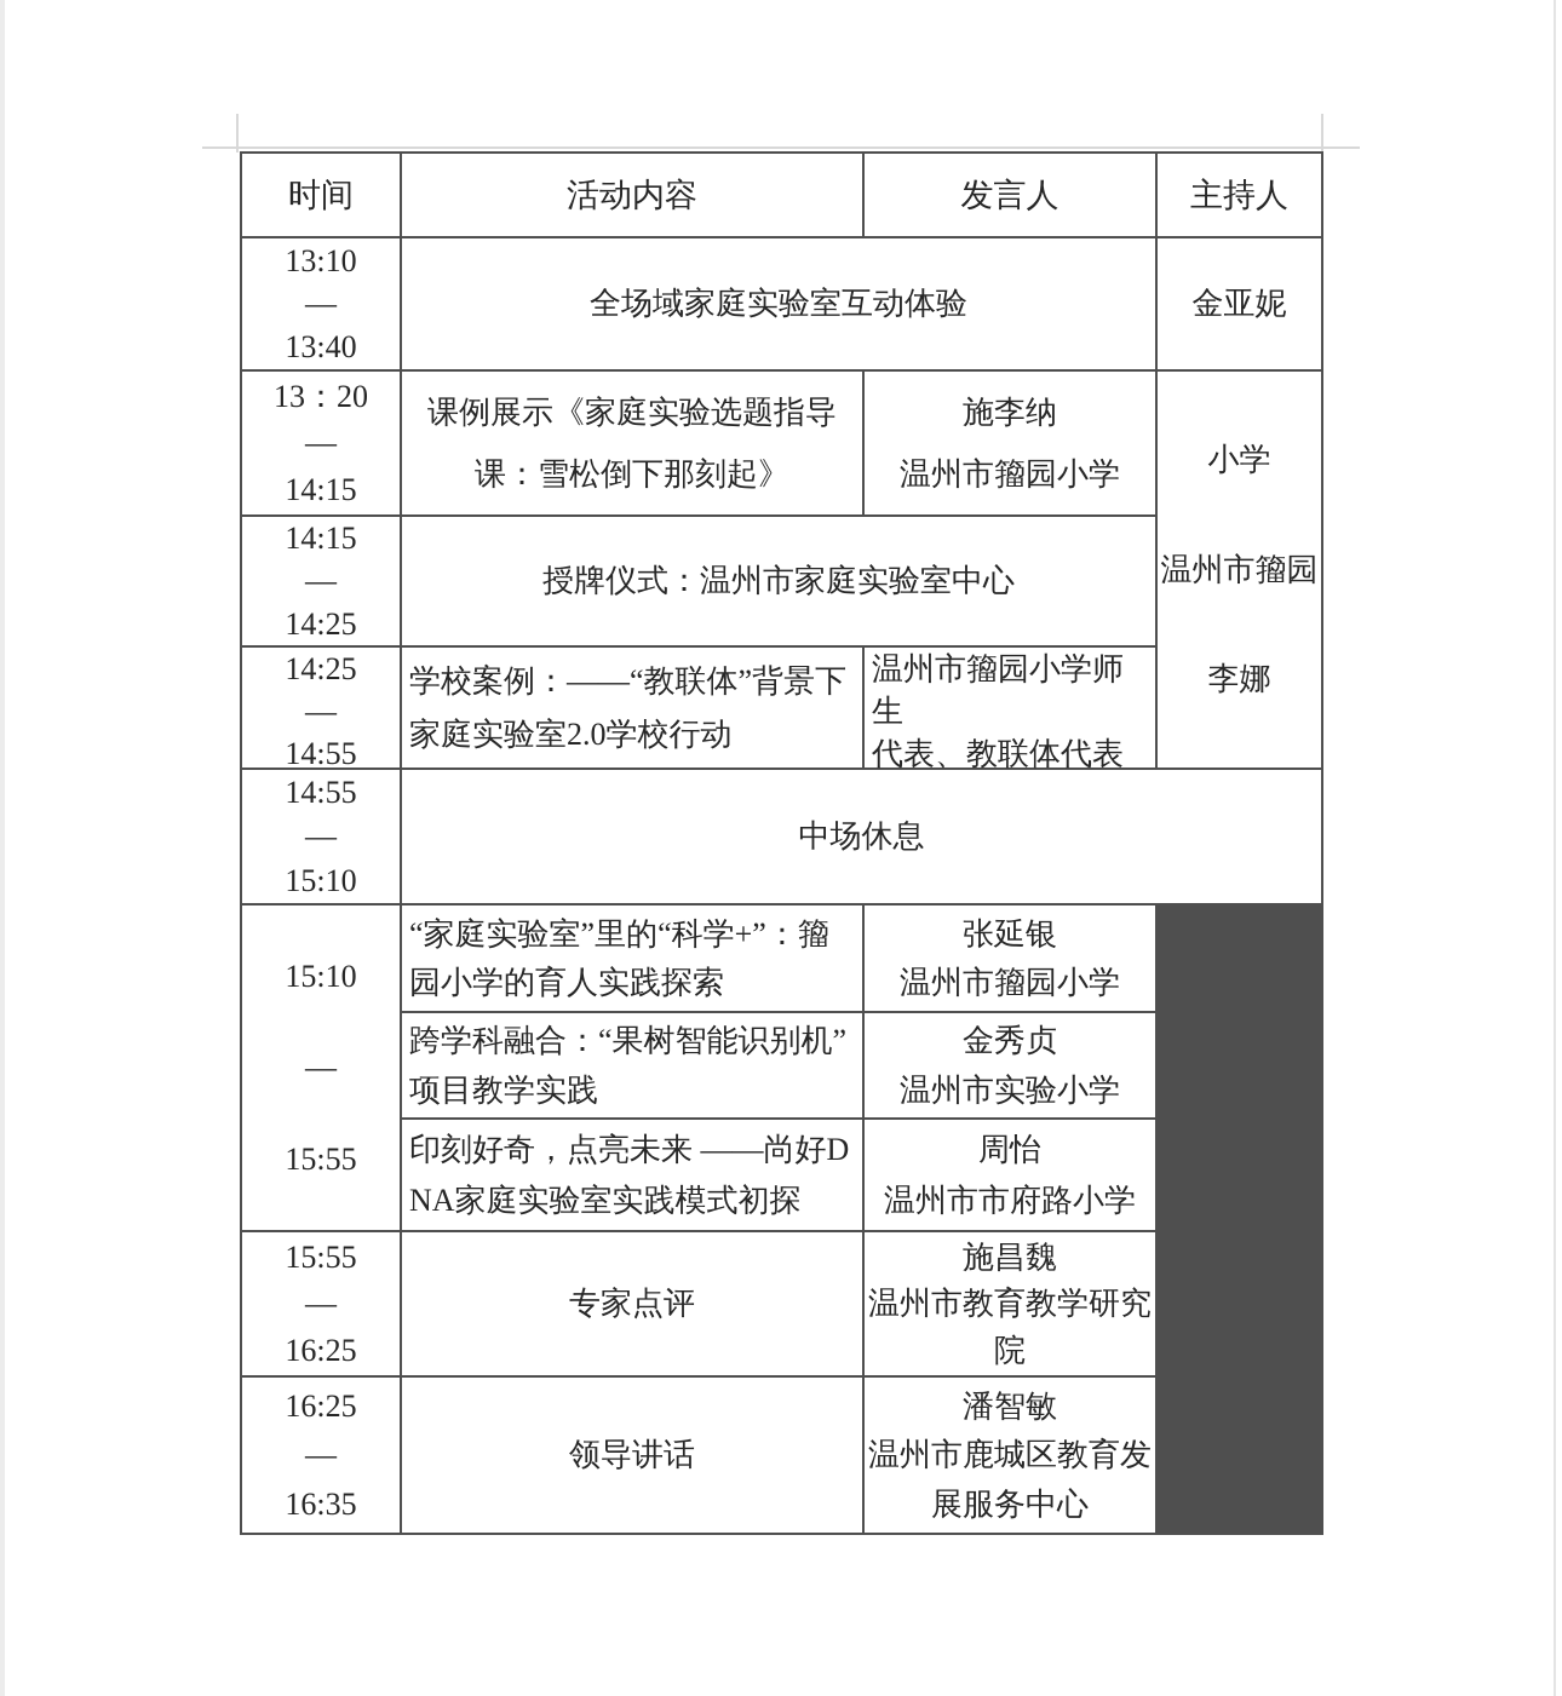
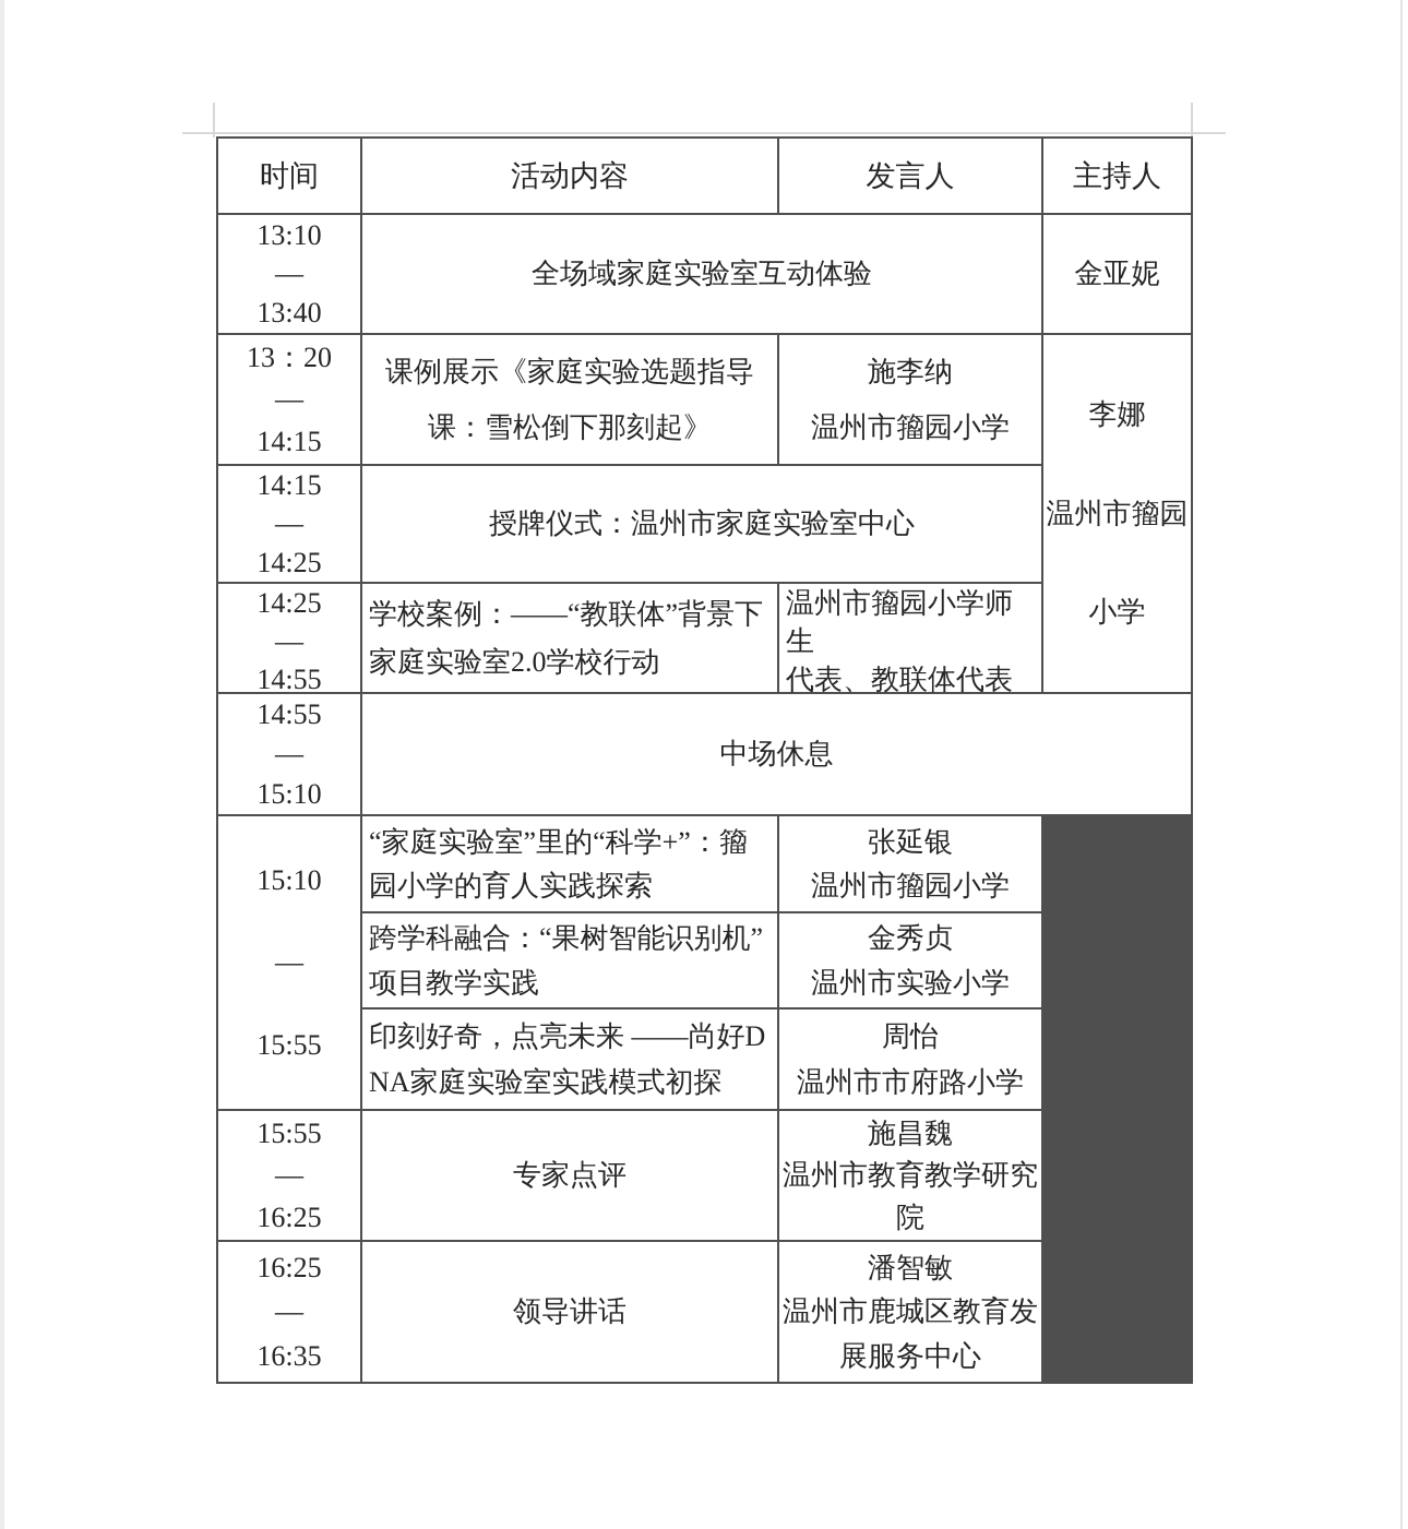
  时间
  活动内容
  发言人
  主持人
  13:10
  —
  13:40
  全场域家庭实验室互动体验
  金亚妮
  13：20
  —
  14:15
  课例展示《家庭实验选题指导
  课：雪松倒下那刻起》
  施李纳
  温州市籀园小学
- 小学
+ 李娜
  温州市籀园
- 李娜
+ 小学
  14:15
  —
  14:25
  授牌仪式：温州市家庭实验室中心
  14:25
  —
  14:55
  学校案例：——“教联体”背景下
  家庭实验室2.0学校行动
  温州市籀园小学师生
  代表、教联体代表
  14:55
  —
  15:10
  中场休息
  15:10
  —
  15:55
  “家庭实验室”里的“科学+”：籀
  园小学的育人实践探索
  张延银
  温州市籀园小学
  跨学科融合：“果树智能识别机”
  项目教学实践
  金秀贞
  温州市实验小学
  印刻好奇，点亮未来 ——尚好D
  NA家庭实验室实践模式初探
  周怡
  温州市市府路小学
  15:55
  —
  16:25
  专家点评
  施昌魏
  温州市教育教学研究
  院
  16:25
  —
  16:35
  领导讲话
  潘智敏
  温州市鹿城区教育发
  展服务中心
